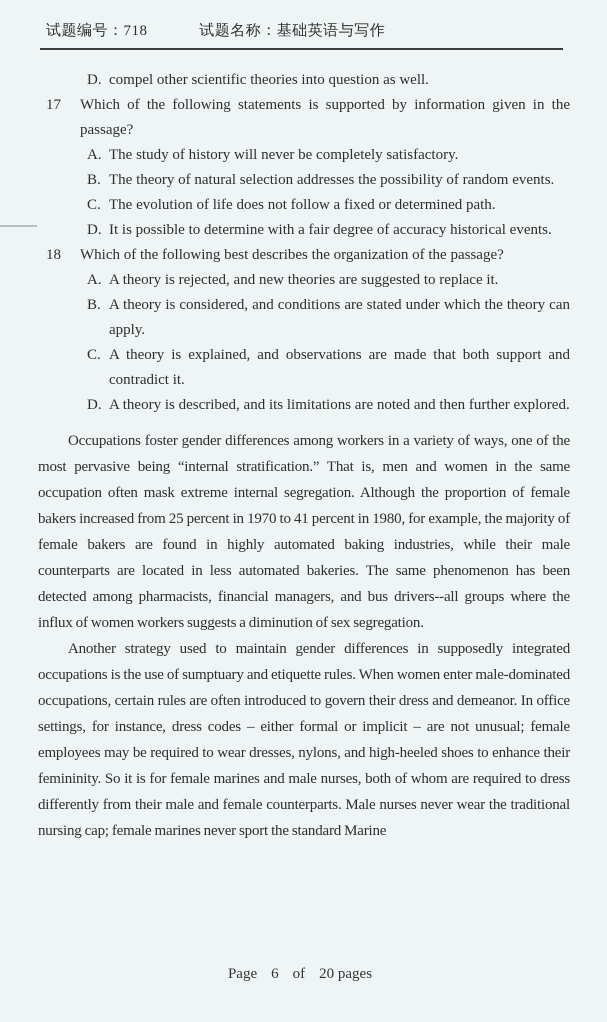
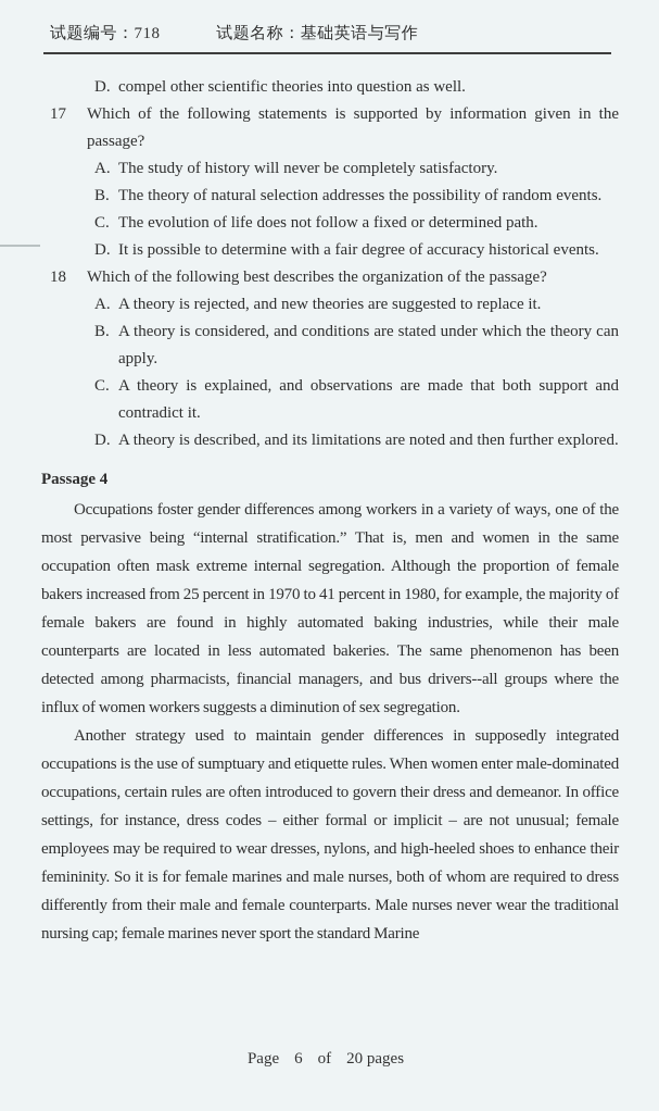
  试题编号：718 试题名称：基础英语与写作
  D.
  compel other scientific theories into question as well.
  17
  Which of the following statements is supported by information given in the passage?
  A.
  The study of history will never be completely satisfactory.
  B.
  The theory of natural selection addresses the possibility of random events.
  C.
  The evolution of life does not follow a fixed or determined path.
  D.
  It is possible to determine with a fair degree of accuracy historical events.
  18
  Which of the following best describes the organization of the passage?
  A.
  A theory is rejected, and new theories are suggested to replace it.
  B.
  A theory is considered, and conditions are stated under which the theory can apply.
  C.
  A theory is explained, and observations are made that both support and contradict it.
  D.
  A theory is described, and its limitations are noted and then further explored.
+ Passage 4
  Occupations foster gender differences among workers in a variety of ways, one of the most pervasive being “internal stratification.” That is, men and women in the same occupation often mask extreme internal segregation. Although the proportion of female bakers increased from 25 percent in 1970 to 41 percent in 1980, for example, the majority of female bakers are found in highly automated baking industries, while their male counterparts are located in less automated bakeries. The same phenomenon has been detected among pharmacists, financial managers, and bus drivers--all groups where the influx of women workers suggests a diminution of sex segregation.
  Another strategy used to maintain gender differences in supposedly integrated occupations is the use of sumptuary and etiquette rules. When women enter male-dominated occupations, certain rules are often introduced to govern their dress and demeanor. In office settings, for instance, dress codes – either formal or implicit – are not unusual; female employees may be required to wear dresses, nylons, and high-heeled shoes to enhance their femininity. So it is for female marines and male nurses, both of whom are required to dress differently from their male and female counterparts. Male nurses never wear the traditional nursing cap; female marines never sport the standard Marine
  Page 6 of 20 pages
